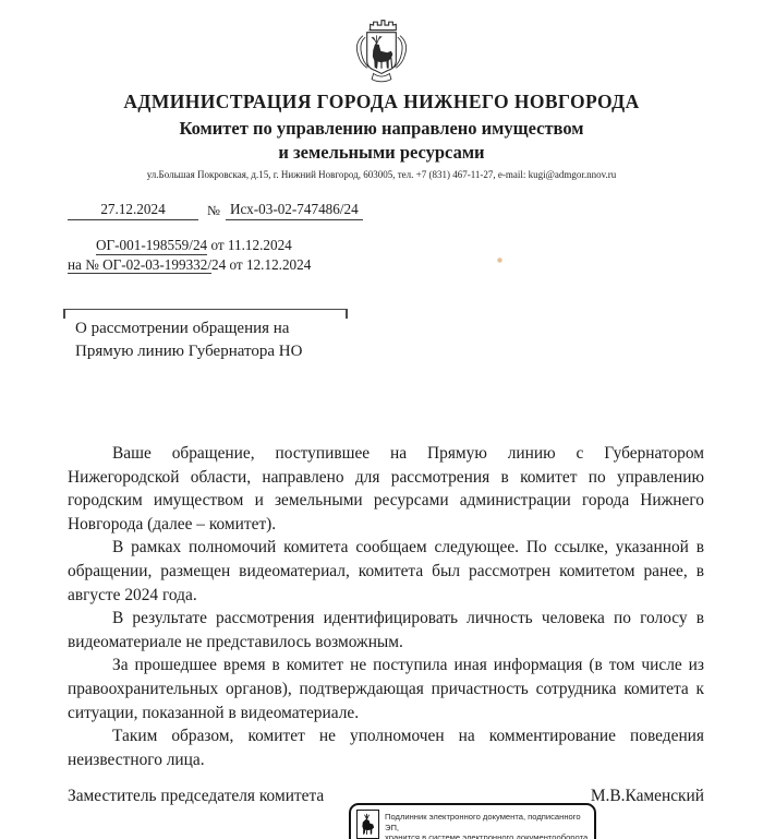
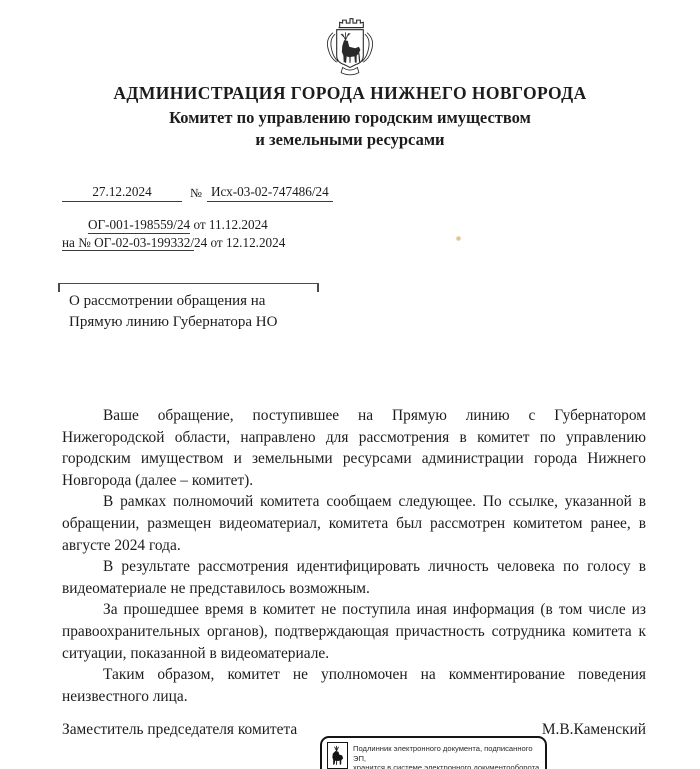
  АДМИНИСТРАЦИЯ ГОРОДА НИЖНЕГО НОВГОРОДА
- Комитет по управлению направлено имуществом
+ Комитет по управлению городским имуществом
  и земельными ресурсами
- ул.Большая Покровская, д.15, г. Нижний Новгород, 603005, тел. +7 (831) 467-11-27, e-mail: kugi@admgor.nnov.ru
  27.12.2024
  №
  Исх-03-02-747486/24
  ОГ-001-198559/24 от 11.12.2024
  на № ОГ-02-03-199332/24 от 12.12.2024
  О рассмотрении обращения на
  Прямую линию Губернатора НО
  Ваше обращение, поступившее на Прямую линию с Губернатором Нижегородской области, направлено для рассмотрения в комитет по управлению городским имуществом и земельными ресурсами администрации города Нижнего Новгорода (далее – комитет).
  В рамках полномочий комитета сообщаем следующее. По ссылке, указанной в обращении, размещен видеоматериал, комитета был рассмотрен комитетом ранее, в августе 2024 года.
  В результате рассмотрения идентифицировать личность человека по голосу в видеоматериале не представилось возможным.
  За прошедшее время в комитет не поступила иная информация (в том числе из правоохранительных органов), подтверждающая причастность сотрудника комитета к ситуации, показанной в видеоматериале.
  Таким образом, комитет не уполномочен на комментирование поведения неизвестного лица.
  Заместитель председателя комитета
  М.В.Каменский
  Подлинник электронного документа, подписанного ЭП,
  хранится в системе электронного документооборота
